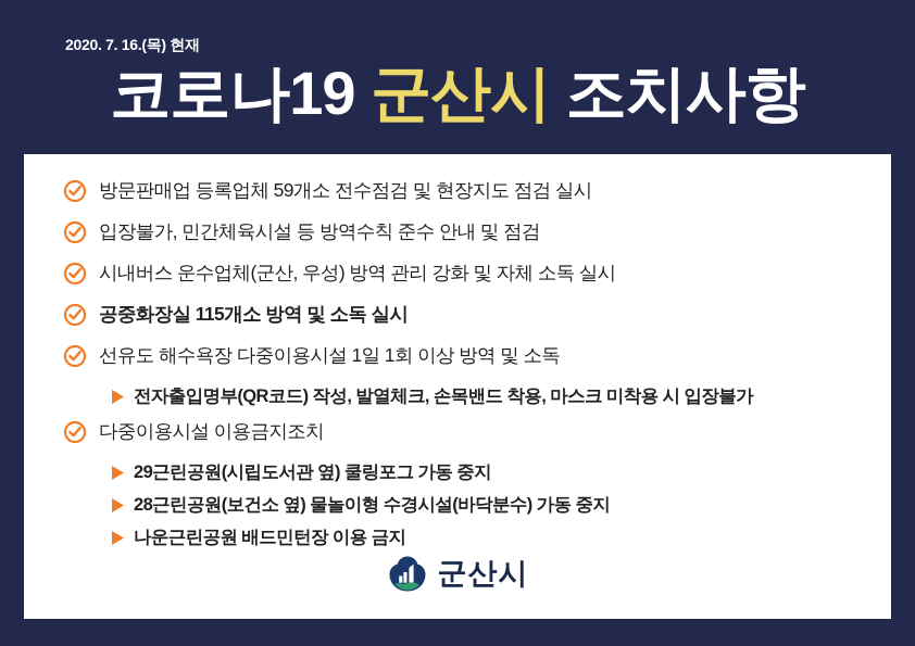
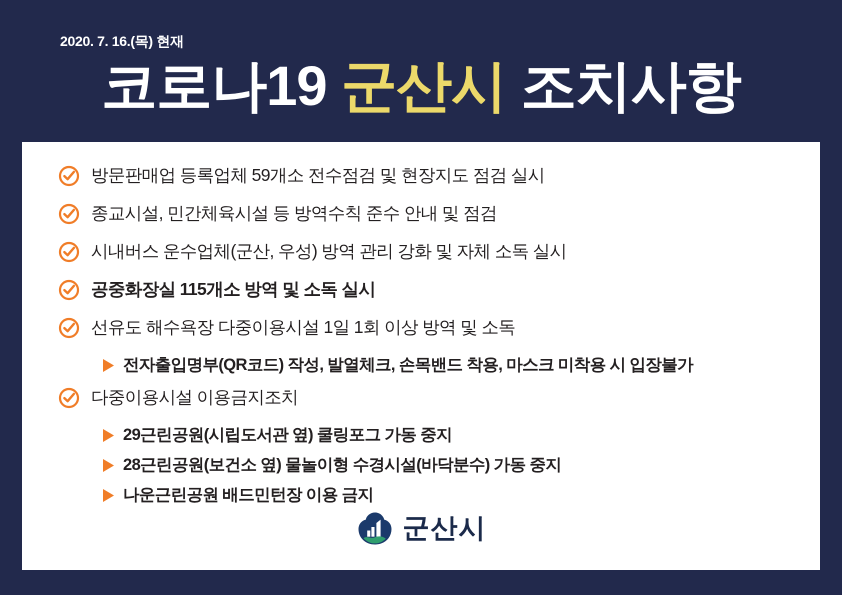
  2020. 7. 16.(목) 현재
  코로나19 군산시 조치사항
  방문판매업 등록업체 59개소 전수점검 및 현장지도 점검 실시
- 입장불가, 민간체육시설 등 방역수칙 준수 안내 및 점검
+ 종교시설, 민간체육시설 등 방역수칙 준수 안내 및 점검
  시내버스 운수업체(군산, 우성) 방역 관리 강화 및 자체 소독 실시
  공중화장실 115개소 방역 및 소독 실시
  선유도 해수욕장 다중이용시설 1일 1회 이상 방역 및 소독
  전자출입명부(QR코드) 작성, 발열체크, 손목밴드 착용, 마스크 미착용 시 입장불가
  다중이용시설 이용금지조치
  29근린공원(시립도서관 옆) 쿨링포그 가동 중지
  28근린공원(보건소 옆) 물놀이형 수경시설(바닥분수) 가동 중지
  나운근린공원 배드민턴장 이용 금지
  군산시
